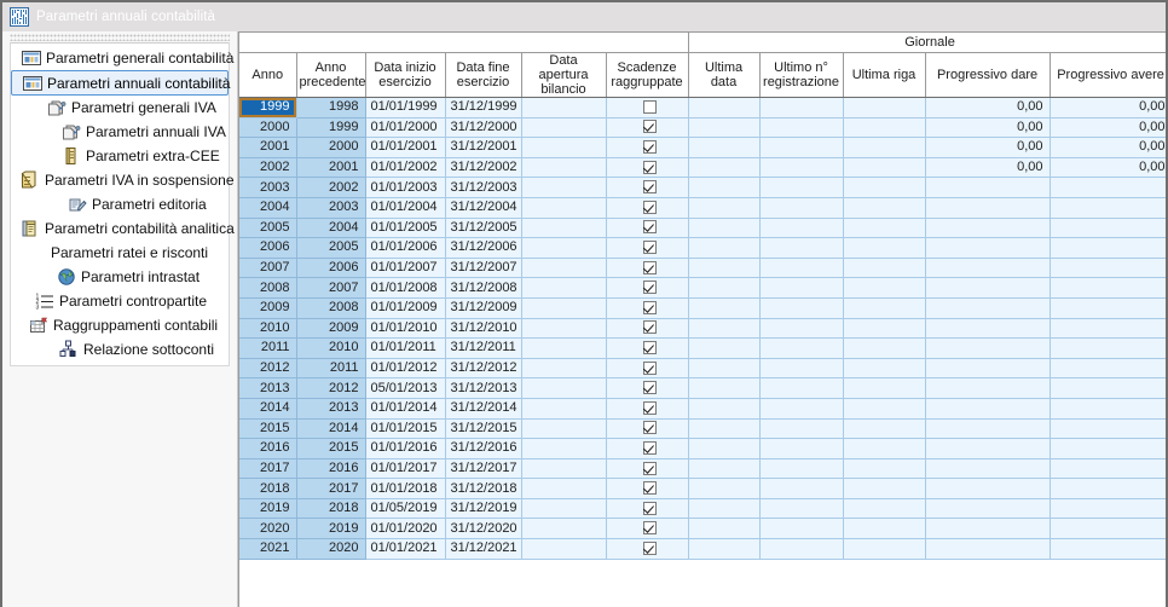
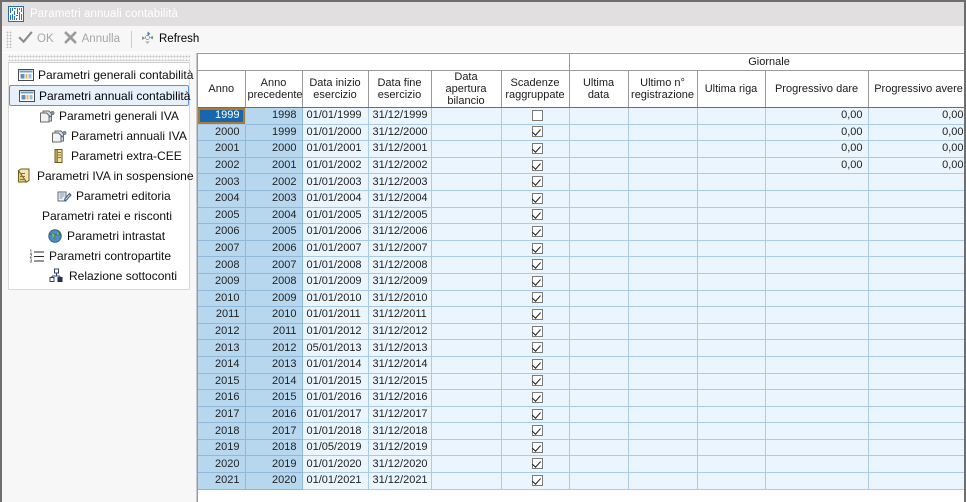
  Parametri annuali contabilità
+ OK
+ Annulla
+ Refresh
  Parametri generali contabilità
  Parametri annuali contabilità
  Parametri generali IVA
  Parametri annuali IVA
  Parametri extra-CEE
  Parametri IVA in sospensione
  Parametri editoria
- Parametri contabilità analitica
  Parametri ratei e risconti
  Parametri intrastat
  Parametri contropartite
- Raggruppamenti contabili
  Relazione sottoconti
  	Giornale
  Anno	Anno precedente	Data inizio esercizio	Data fine esercizio	Data apertura bilancio	Scadenze raggruppate	Ultima data	Ultimo n° registrazione	Ultima riga	Progressivo dare	Progressivo avere
  1999	1998	01/01/1999	31/12/1999						0,00	0,00
  2000	1999	01/01/2000	31/12/2000						0,00	0,00
  2001	2000	01/01/2001	31/12/2001						0,00	0,00
  2002	2001	01/01/2002	31/12/2002						0,00	0,00
  2003	2002	01/01/2003	31/12/2003
  2004	2003	01/01/2004	31/12/2004
  2005	2004	01/01/2005	31/12/2005
  2006	2005	01/01/2006	31/12/2006
  2007	2006	01/01/2007	31/12/2007
  2008	2007	01/01/2008	31/12/2008
  2009	2008	01/01/2009	31/12/2009
  2010	2009	01/01/2010	31/12/2010
  2011	2010	01/01/2011	31/12/2011
  2012	2011	01/01/2012	31/12/2012
  2013	2012	05/01/2013	31/12/2013
  2014	2013	01/01/2014	31/12/2014
  2015	2014	01/01/2015	31/12/2015
  2016	2015	01/01/2016	31/12/2016
  2017	2016	01/01/2017	31/12/2017
  2018	2017	01/01/2018	31/12/2018
  2019	2018	01/05/2019	31/12/2019
  2020	2019	01/01/2020	31/12/2020
  2021	2020	01/01/2021	31/12/2021
